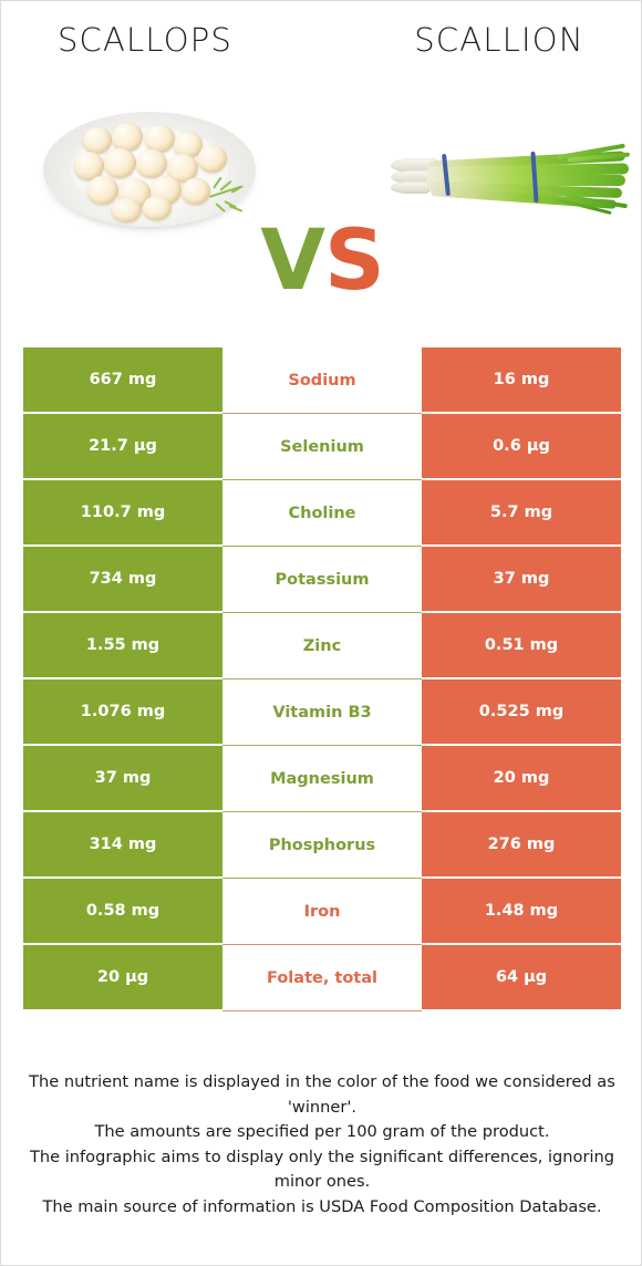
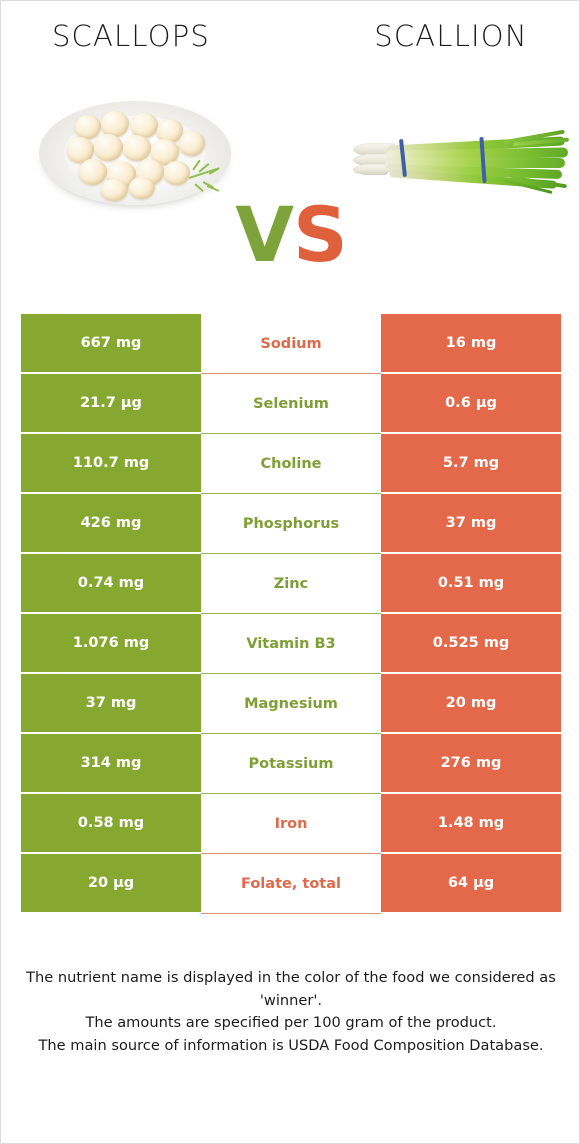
  SCALLOPS
  SCALLION
  VS
  667 mg
  Sodium
  16 mg
  21.7 µg
  Selenium
  0.6 µg
  110.7 mg
  Choline
  5.7 mg
- 734 mg
+ 426 mg
- Potassium
+ Phosphorus
  37 mg
- 1.55 mg
+ 0.74 mg
  Zinc
  0.51 mg
  1.076 mg
  Vitamin B3
  0.525 mg
  37 mg
  Magnesium
  20 mg
  314 mg
- Phosphorus
+ Potassium
  276 mg
  0.58 mg
  Iron
  1.48 mg
  20 µg
  Folate, total
  64 µg
  The nutrient name is displayed in the color of the food we considered as 'winner'.
  The amounts are specified per 100 gram of the product.
- The infographic aims to display only the significant differences, ignoring minor ones.
  The main source of information is USDA Food Composition Database.
